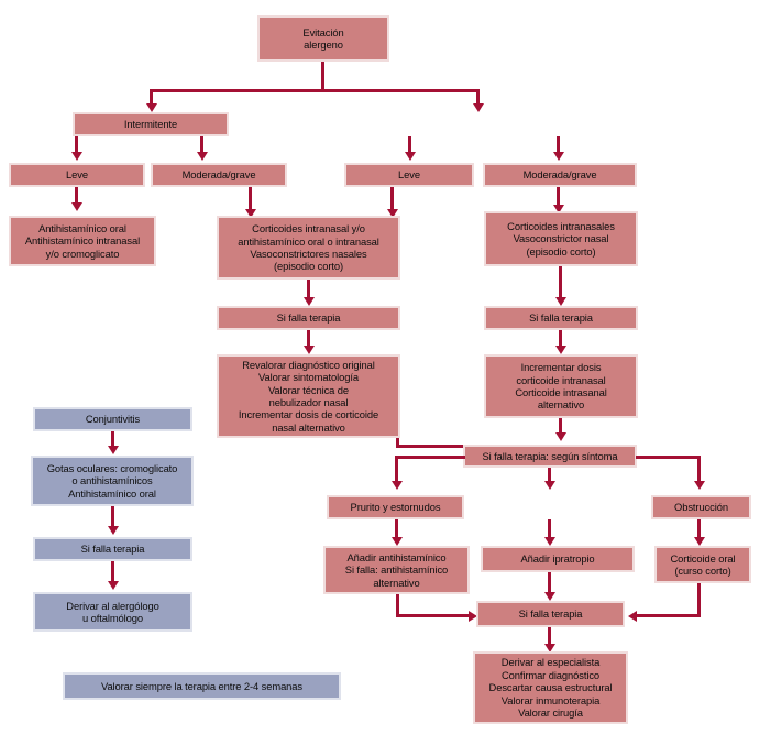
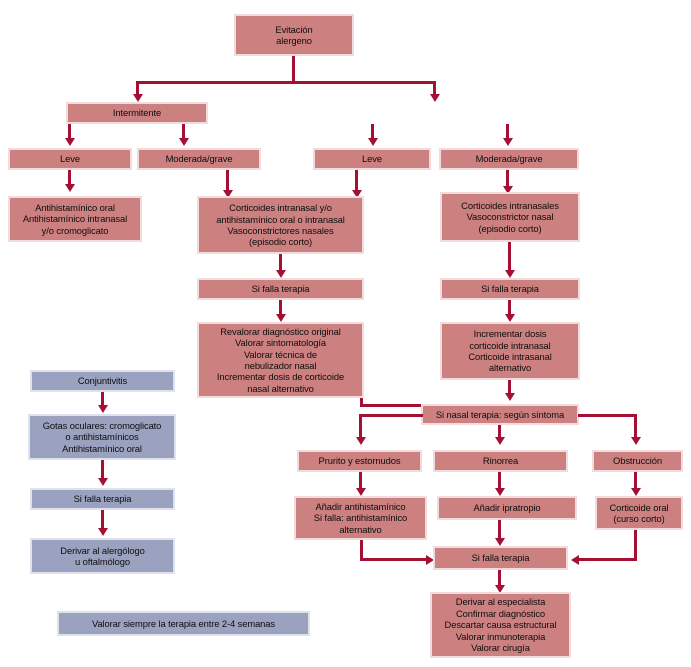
  Evitación
  alergeno
  Intermitente
  Leve
  Moderada/grave
  Leve
  Moderada/grave
  Antihistamínico oral
  Antihistamínico intranasal
  y/o cromoglicato
  Corticoides intranasal y/o
  antihistamínico oral o intranasal
  Vasoconstrictores nasales
  (episodio corto)
  Corticoides intranasales
  Vasoconstrictor nasal
  (episodio corto)
  Si falla terapia
  Si falla terapia
  Revalorar diagnóstico original
  Valorar sintomatología
  Valorar técnica de
  nebulizador nasal
  Incrementar dosis de corticoide
  nasal alternativo
  Incrementar dosis
  corticoide intranasal
  Corticoide intrasanal
  alternativo
- Si falla terapia: según síntoma
+ Si nasal terapia: según síntoma
  Prurito y estornudos
+ Rinorrea
  Obstrucción
  Añadir antihistamínico
  Si falla: antihistamínico
  alternativo
  Añadir ipratropio
  Corticoide oral
  (curso corto)
  Si falla terapia
  Derivar al especialista
  Confirmar diagnóstico
  Descartar causa estructural
  Valorar inmunoterapia
  Valorar cirugía
  Conjuntivitis
  Gotas oculares: cromoglicato
  o antihistamínicos
  Antihistamínico oral
  Si falla terapia
  Derivar al alergólogo
  u oftalmólogo
  Valorar siempre la terapia entre 2-4 semanas
